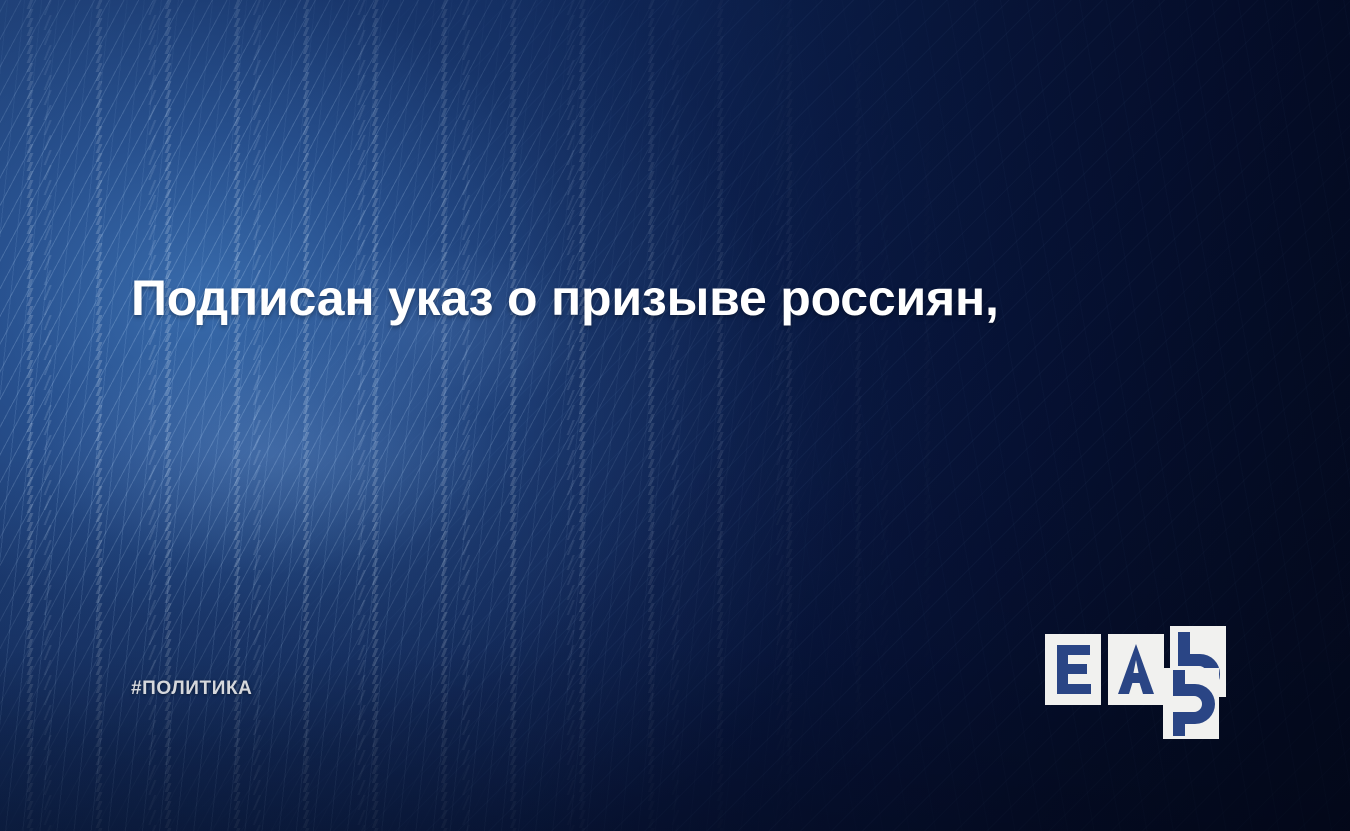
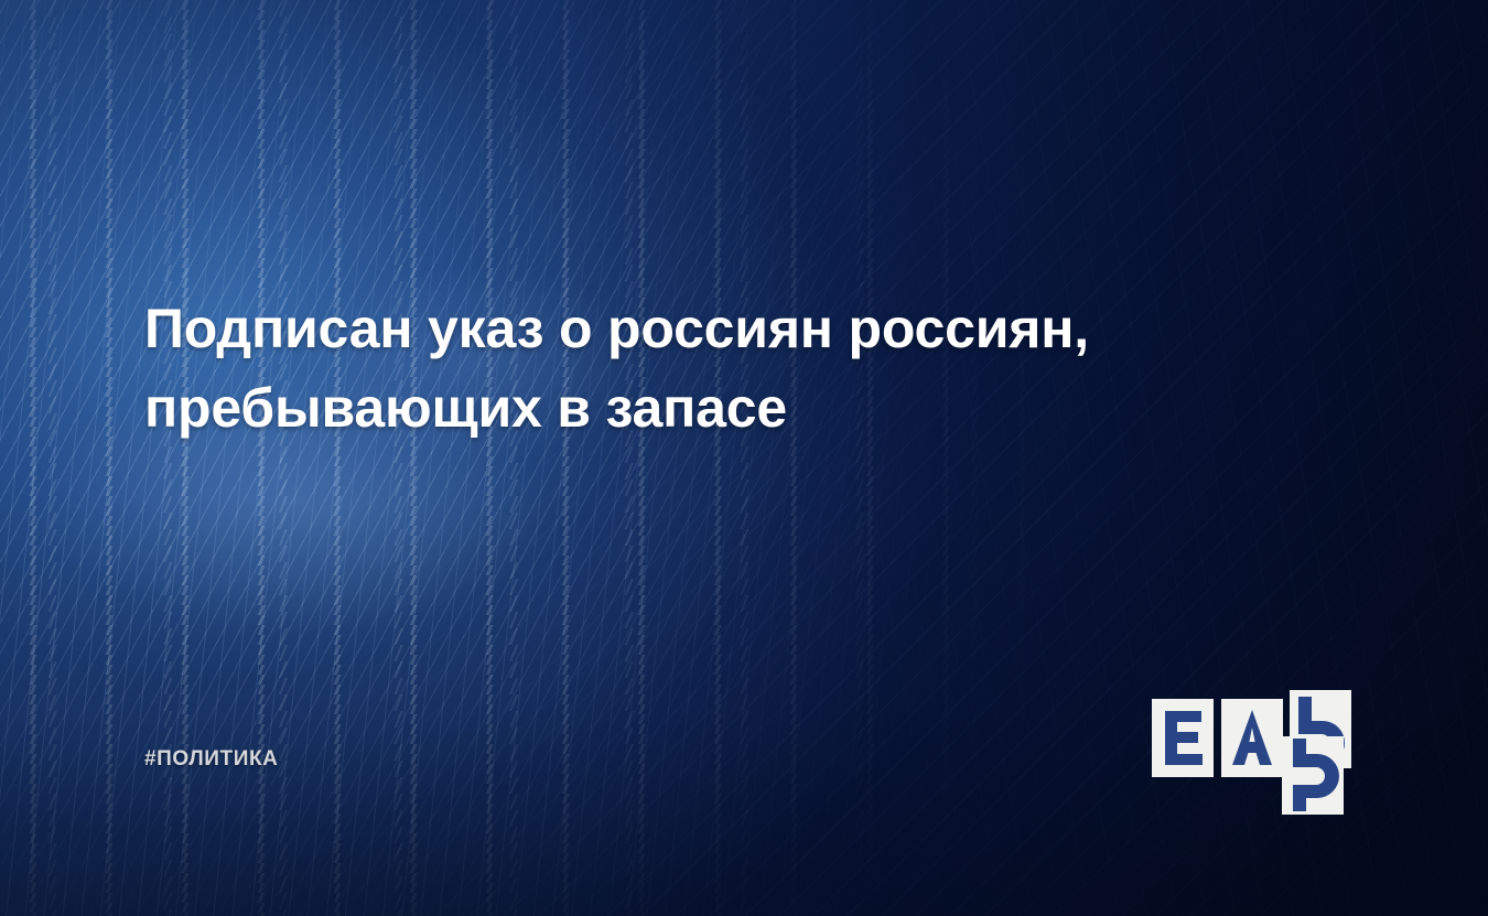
- Подписан указ о призыве россиян,
+ Подписан указ о россиян россиян,
+ пребывающих в запасе
  #ПОЛИТИКА
